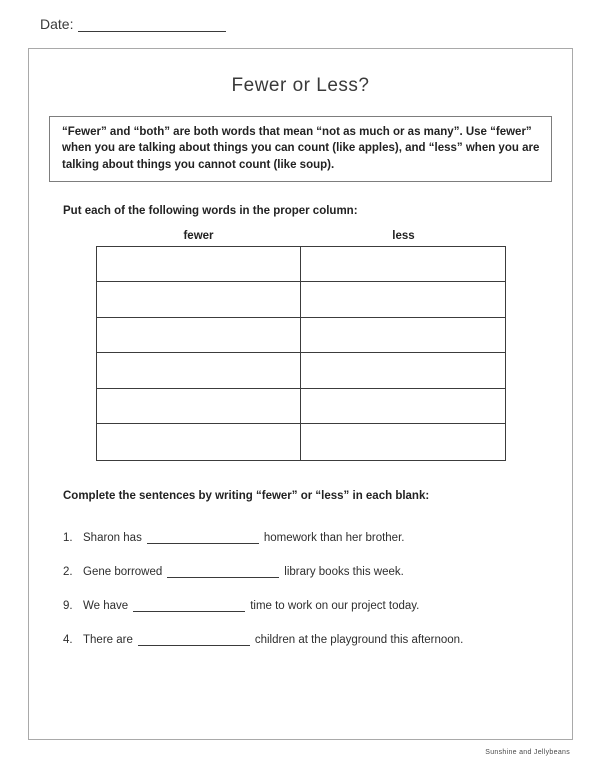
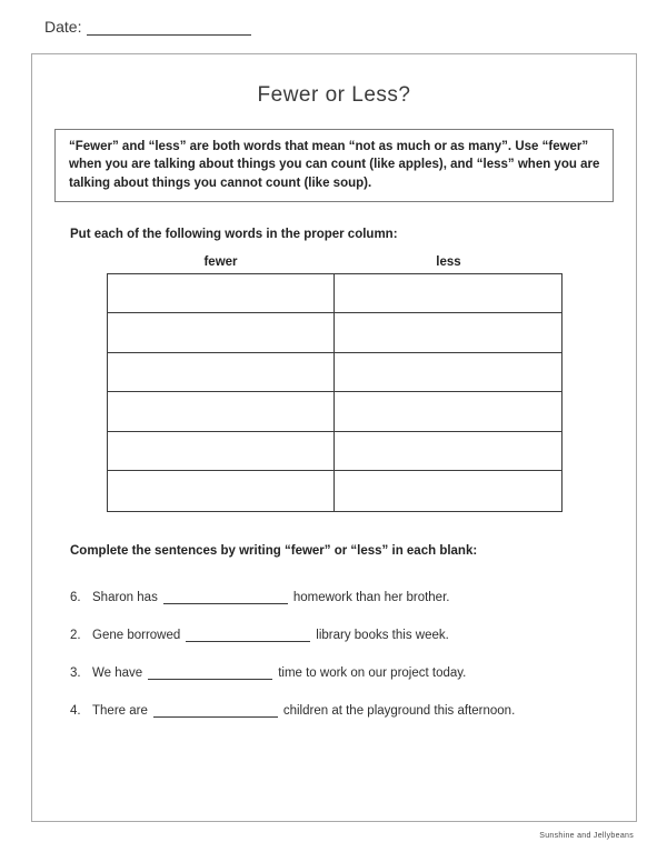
  Date:
  Fewer or Less?
- “Fewer” and “both” are both words that mean “not as much or as many”. Use “fewer” when you are talking about things you can count (like apples), and “less” when you are talking about things you cannot count (like soup).
+ “Fewer” and “less” are both words that mean “not as much or as many”. Use “fewer” when you are talking about things you can count (like apples), and “less” when you are talking about things you cannot count (like soup).
  Put each of the following words in the proper column:
  fewer
  less
  Complete the sentences by writing “fewer” or “less” in each blank:
- 1.
+ 6.
  Sharon has
  homework than her brother.
  2.
  Gene borrowed
  library books this week.
- 9.
+ 3.
  We have
  time to work on our project today.
  4.
  There are
  children at the playground this afternoon.
